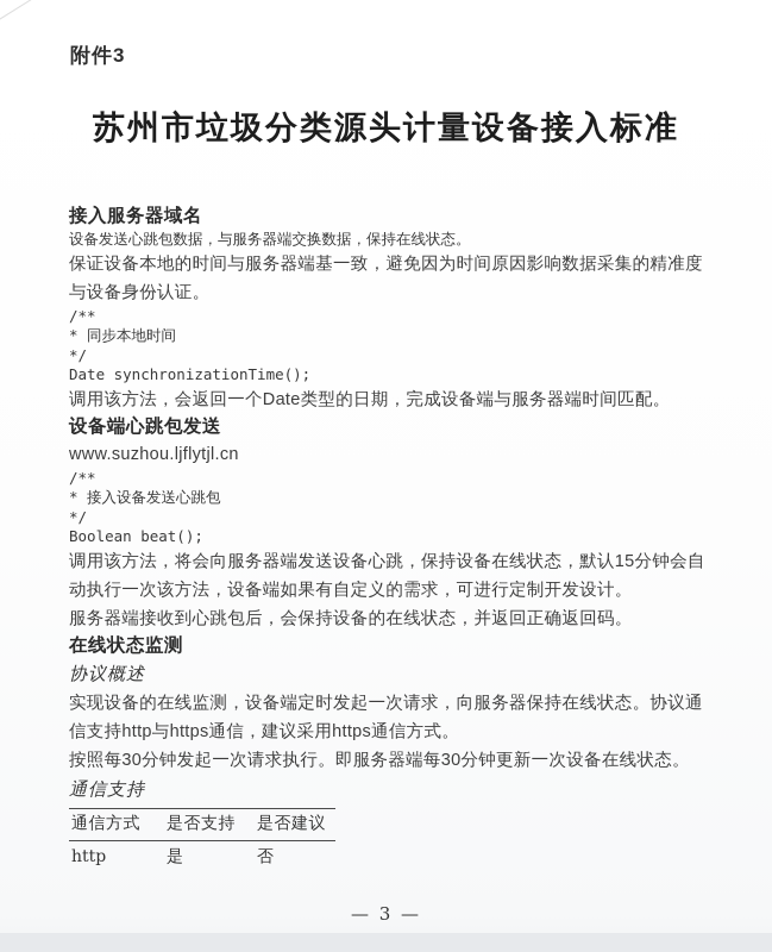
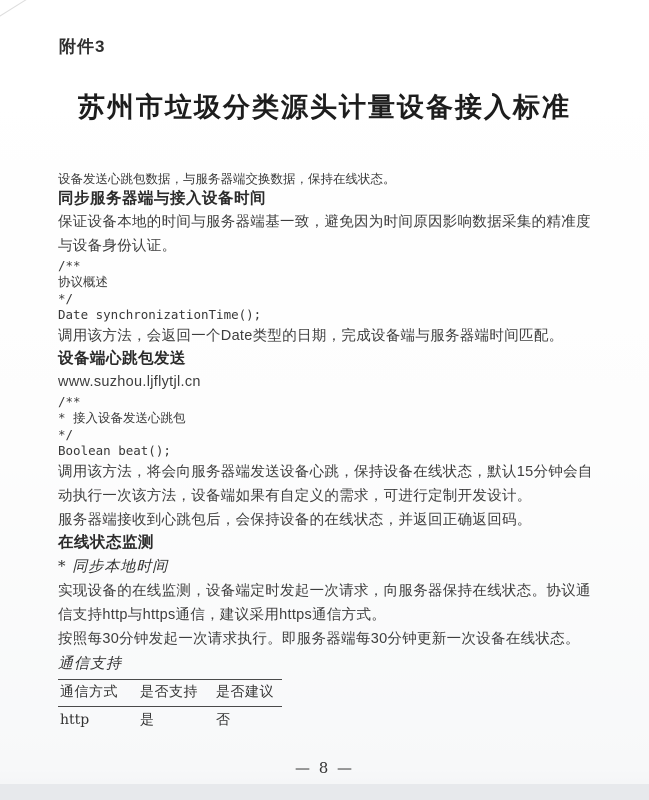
  附件3
  苏州市垃圾分类源头计量设备接入标准
- 接入服务器域名
  设备发送心跳包数据，与服务器端交换数据，保持在线状态。
+ 同步服务器端与接入设备时间
  保证设备本地的时间与服务器端基一致，避免因为时间原因影响数据采集的精准度与设备身份认证。
  /**
- * 同步本地时间
+ 协议概述
  */
  Date synchronizationTime();
  调用该方法，会返回一个Date类型的日期，完成设备端与服务器端时间匹配。
  设备端心跳包发送
  www.suzhou.ljflytjl.cn
  /**
  * 接入设备发送心跳包
  */
  Boolean beat();
  调用该方法，将会向服务器端发送设备心跳，保持设备在线状态，默认15分钟会自动执行一次该方法，设备端如果有自定义的需求，可进行定制开发设计。
  服务器端接收到心跳包后，会保持设备的在线状态，并返回正确返回码。
  在线状态监测
- 协议概述
+ * 同步本地时间
  实现设备的在线监测，设备端定时发起一次请求，向服务器保持在线状态。协议通信支持http与https通信，建议采用https通信方式。
  按照每30分钟发起一次请求执行。即服务器端每30分钟更新一次设备在线状态。
  通信支持
  通信方式	是否支持	是否建议
  http	是	否
- — 3 —
+ — 8 —
